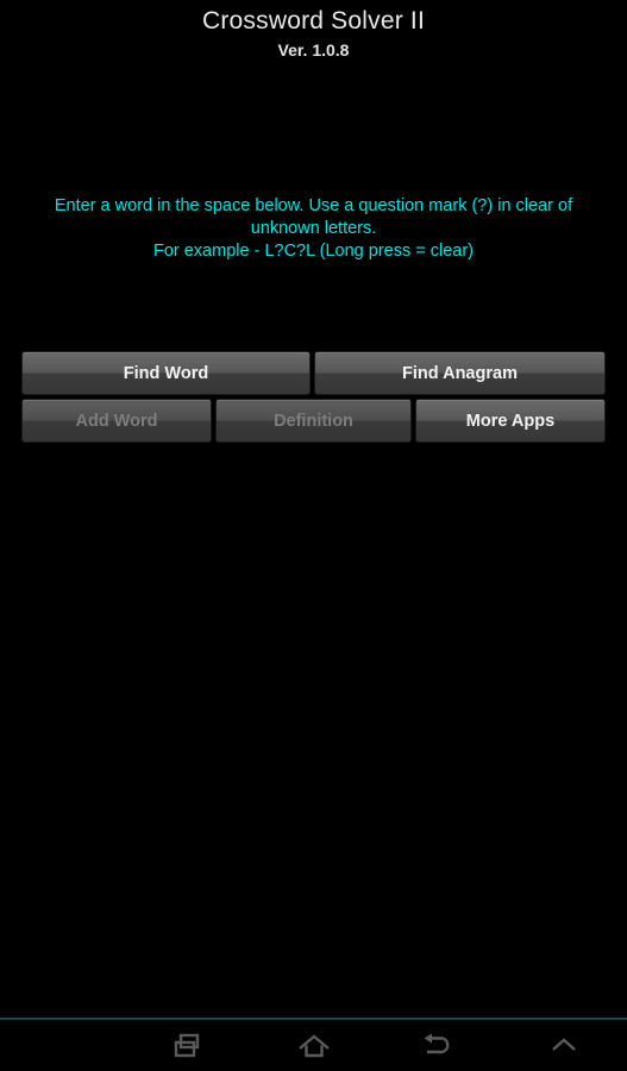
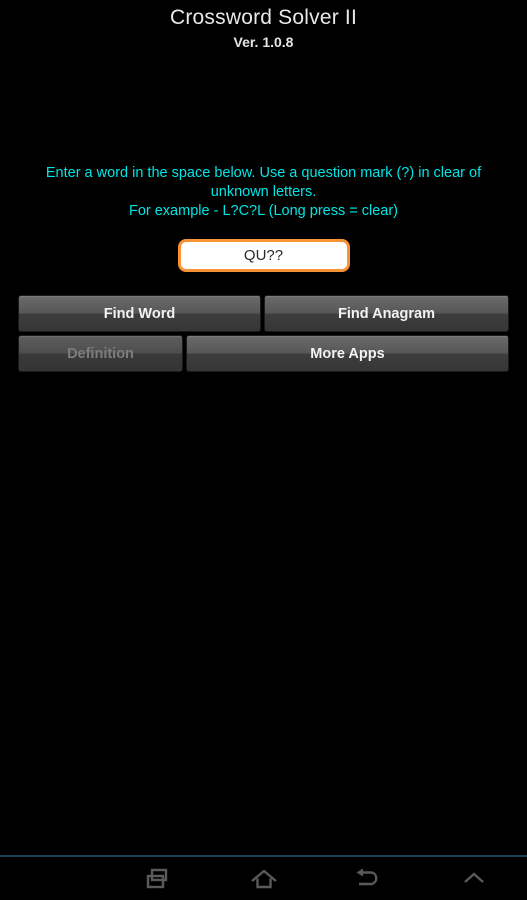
  Crossword Solver II
  Ver. 1.0.8
  Enter a word in the space below. Use a question mark (?) in clear of unknown letters.
  For example - L?C?L (Long press = clear)
+ QU??
  Find Word
  Find Anagram
- Add Word
  Definition
  More Apps
